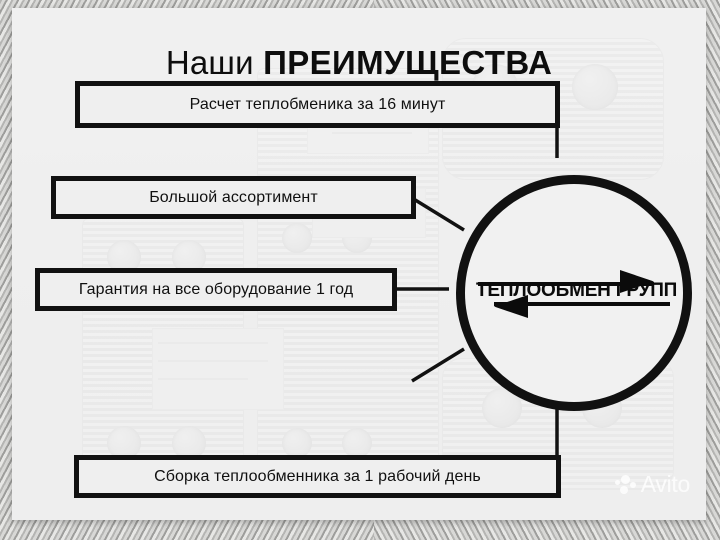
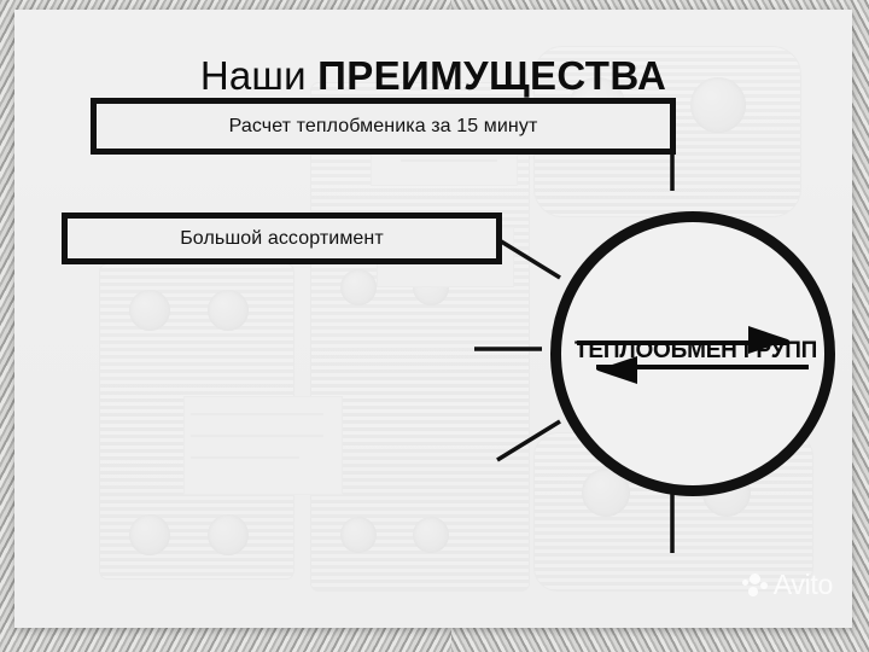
  Наши ПРЕИМУЩЕСТВА
- Расчет теплобменика за 16 минут
+ Расчет теплобменика за 15 минут
  Большой ассортимент
- Гарантия на все оборудование 1 год
- Сборка теплообменника за 1 рабочий день
  ТЕПЛООБМЕН ГРУПП
